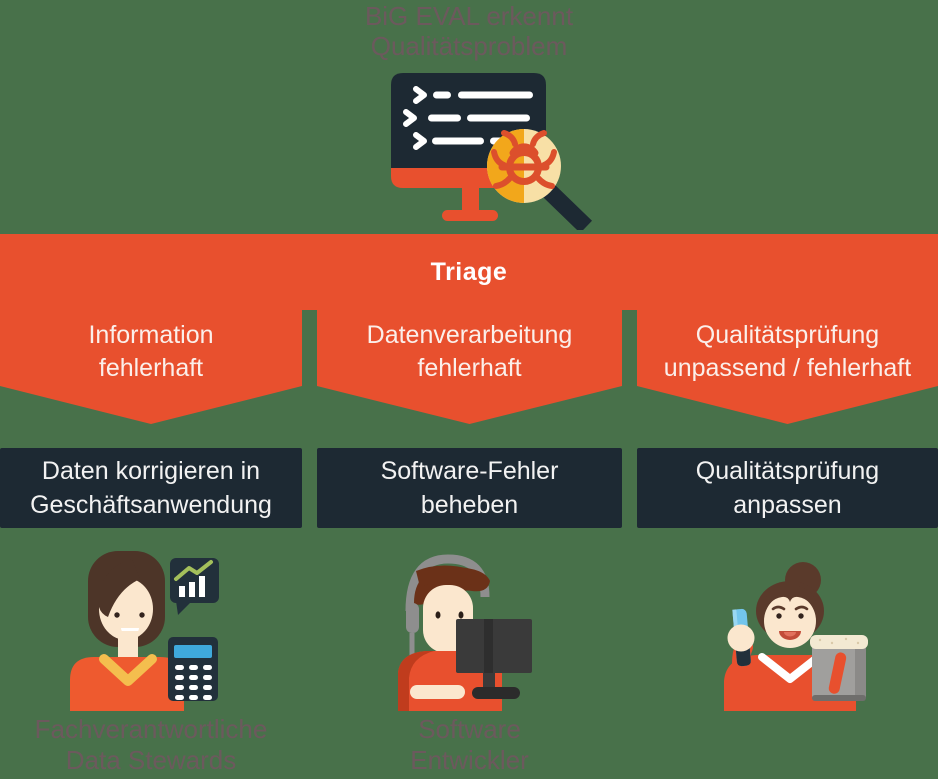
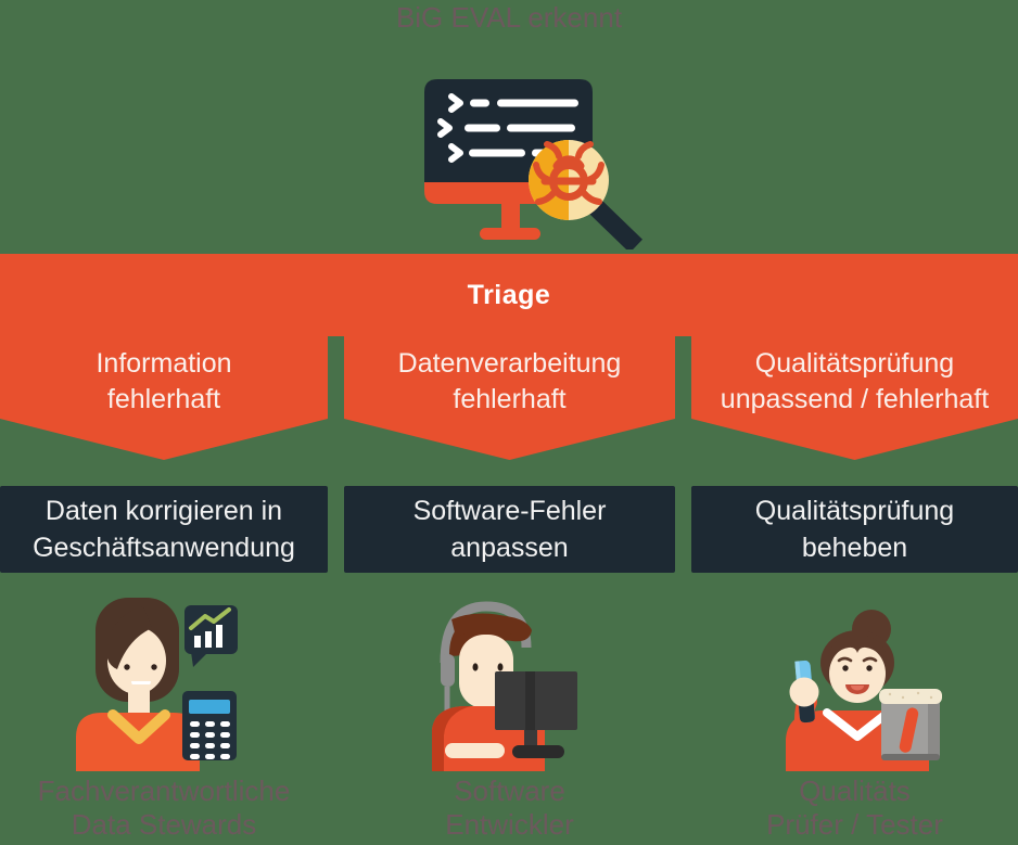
  BiG EVAL erkennt
- Qualitätsproblem
  Triage
  Information
  fehlerhaft
  Datenverarbeitung
  fehlerhaft
  Qualitätsprüfung
  unpassend / fehlerhaft
  Daten korrigieren in
  Geschäftsanwendung
  Software-Fehler
- beheben
+ anpassen
  Qualitätsprüfung
- anpassen
+ beheben
  Fachverantwortliche
  Data Stewards
  Software
  Entwickler
+ Qualitäts
+ Prüfer / Tester
